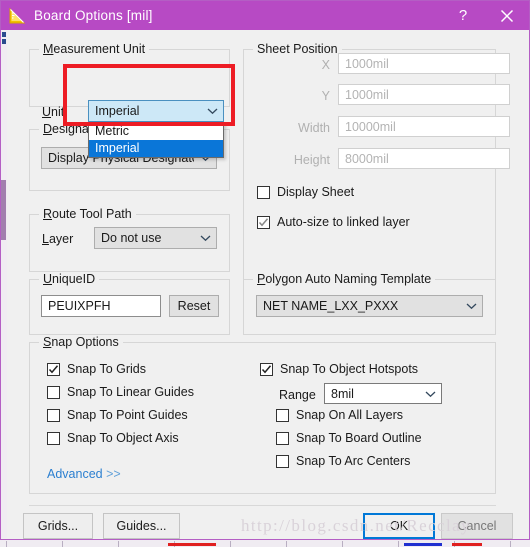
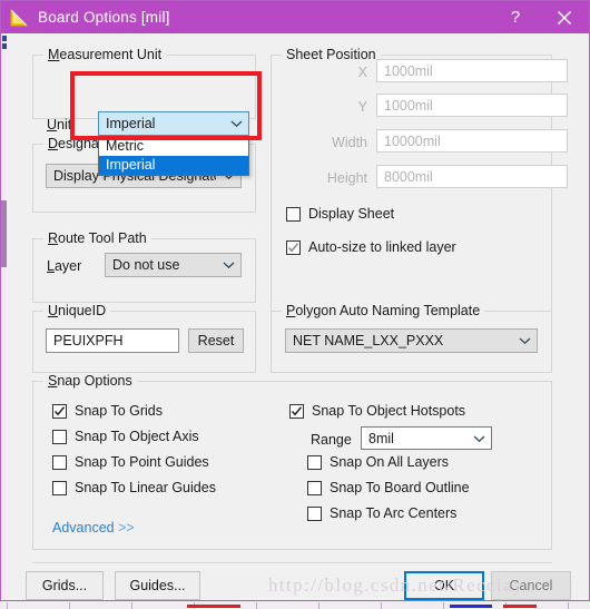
  Board Options [mil]
  ?
  Measurement Unit
  Unit
  Imperial
  Metric
  Imperial
  Display Physical Designat
  Route Tool Path
  Layer
  Do not use
  UniqueID
  PEUIXPFH
  Reset
  Sheet Position
  X
  1000mil
  Y
  1000mil
  Width
  10000mil
  Height
  8000mil
  Display Sheet
  Auto-size to linked layer
  Polygon Auto Naming Template
  NET NAME_LXX_PXXX
  Snap Options
  Snap To Grids
- Snap To Linear Guides
+ Snap To Object Axis
  Snap To Point Guides
- Snap To Object Axis
+ Snap To Linear Guides
  Advanced >>
  Snap To Object Hotspots
  Range
  8mil
  Snap On All Layers
  Snap To Board Outline
  Snap To Arc Centers
  Grids...
  Guides...
  http://blog.csdn.net/Recclay
  OK
  Cancel
